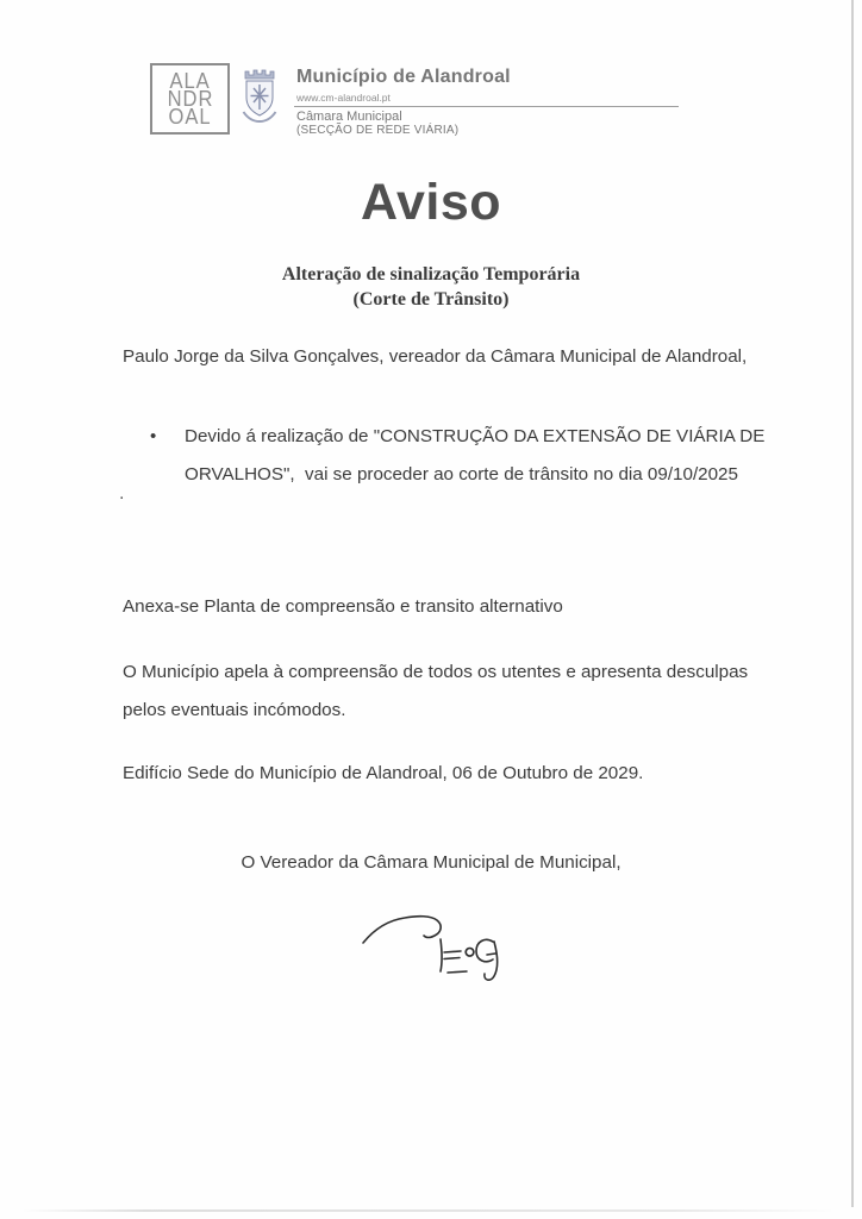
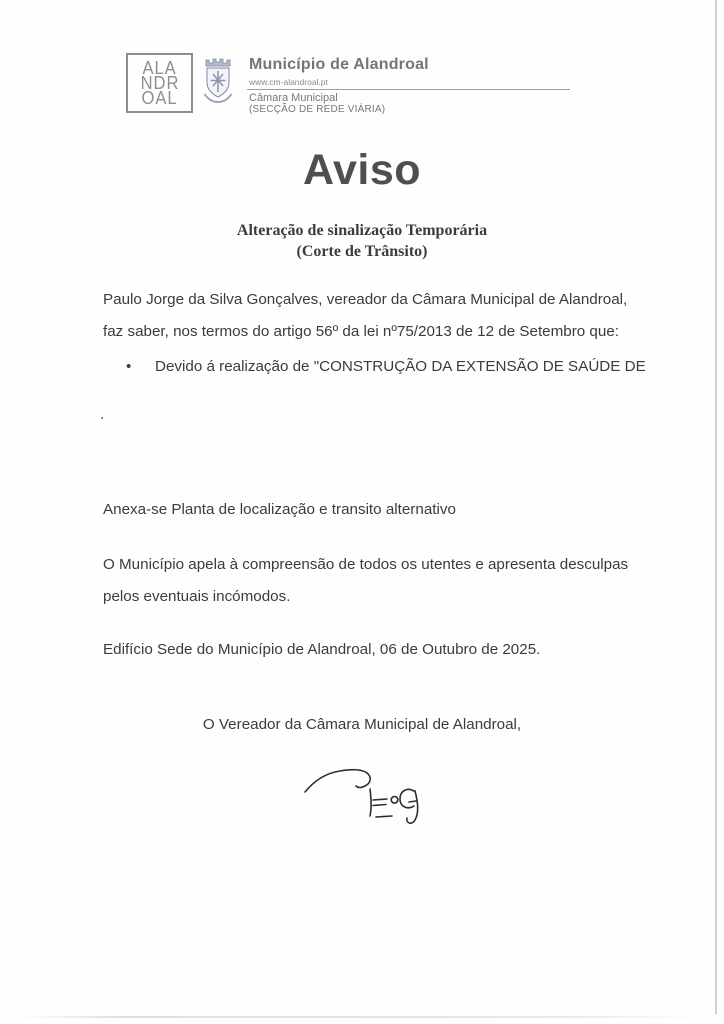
  ALA
  NDR
  OAL
  Município de Alandroal
  www.cm-alandroal.pt
  Câmara Municipal
  (SECÇÃO DE REDE VIÁRIA)
  Aviso
  Alteração de sinalização Temporária
  (Corte de Trânsito)
  Paulo Jorge da Silva Gonçalves, vereador da Câmara Municipal de Alandroal,
+ faz saber, nos termos do artigo 56º da lei nº75/2013 de 12 de Setembro que:
  •
- Devido á realização de "CONSTRUÇÃO DA EXTENSÃO DE VIÁRIA DE
+ Devido á realização de "CONSTRUÇÃO DA EXTENSÃO DE SAÚDE DE
- ORVALHOS", vai se proceder ao corte de trânsito no dia 09/10/2025
  .
- Anexa-se Planta de compreensão e transito alternativo
+ Anexa-se Planta de localização e transito alternativo
  O Município apela à compreensão de todos os utentes e apresenta desculpas
  pelos eventuais incómodos.
- Edifício Sede do Município de Alandroal, 06 de Outubro de 2029.
+ Edifício Sede do Município de Alandroal, 06 de Outubro de 2025.
- O Vereador da Câmara Municipal de Municipal,
+ O Vereador da Câmara Municipal de Alandroal,
